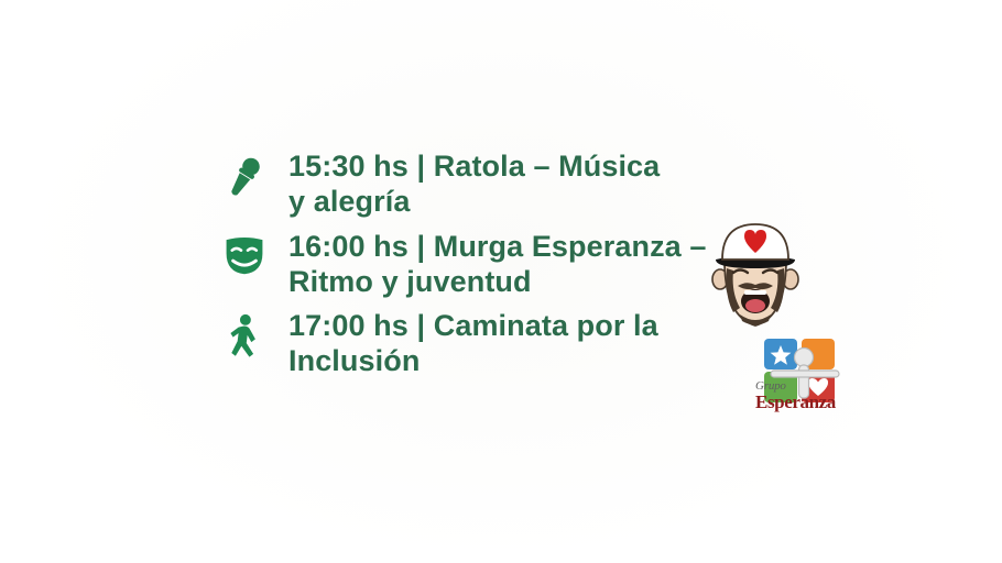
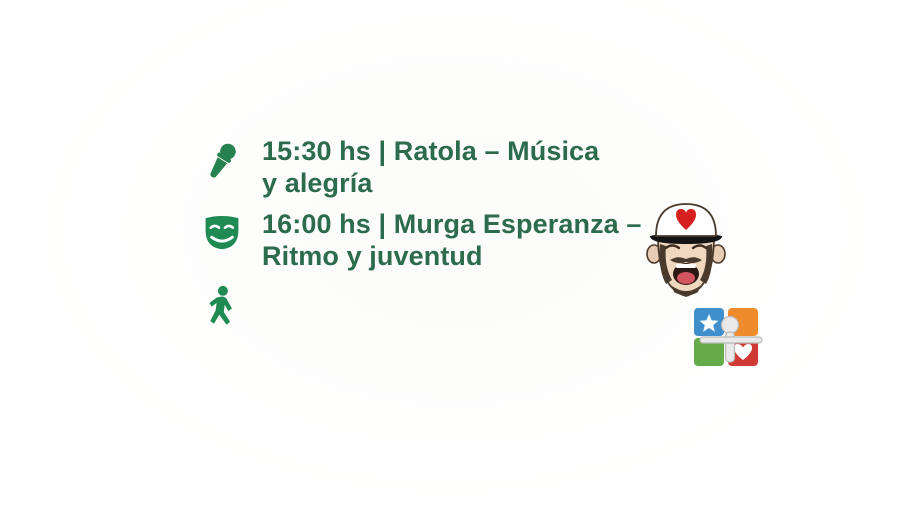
  15:30 hs | Ratola – Música
  y alegría
  16:00 hs | Murga Esperanza –
  Ritmo y juventud
- 17:00 hs | Caminata por la
- Inclusión
- Grupo
- Esperanza
